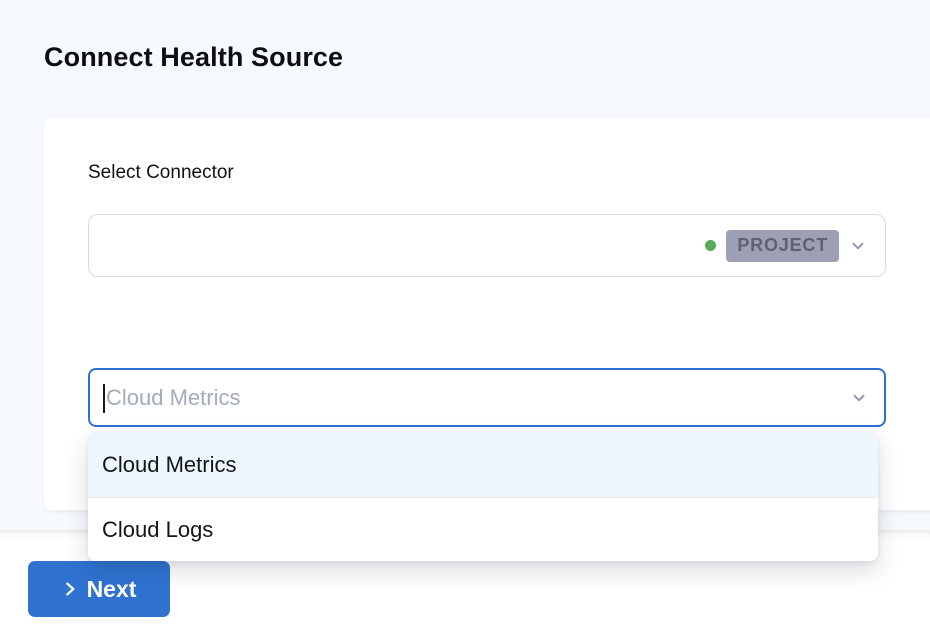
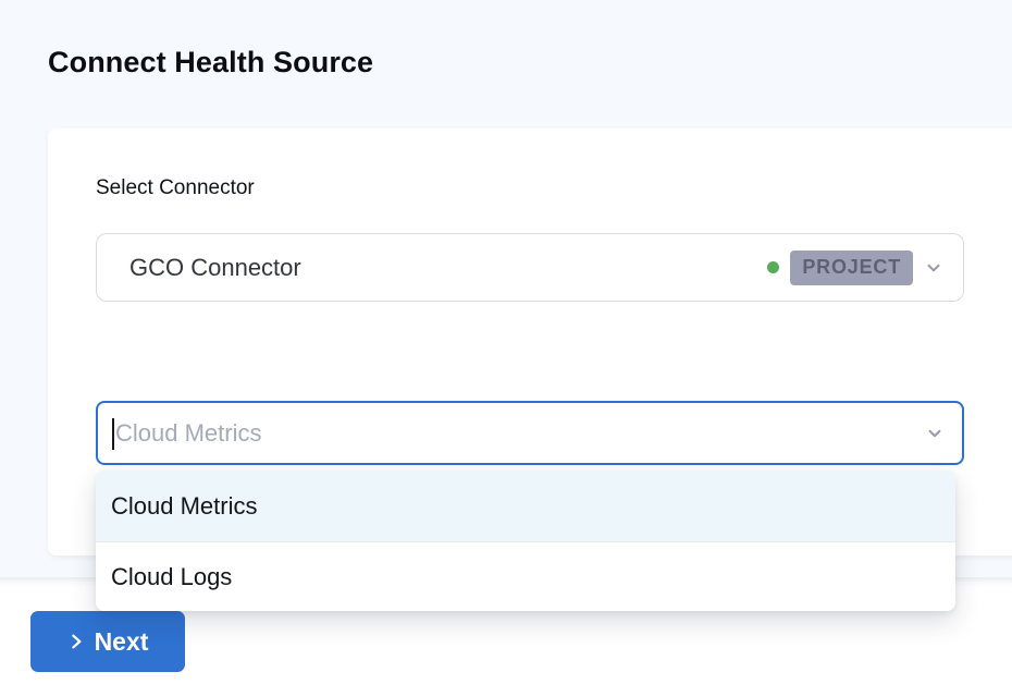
  Connect Health Source
  Select Connector
+ GCO Connector
  PROJECT
  Cloud Metrics
  Cloud Metrics
  Cloud Logs
  Next
